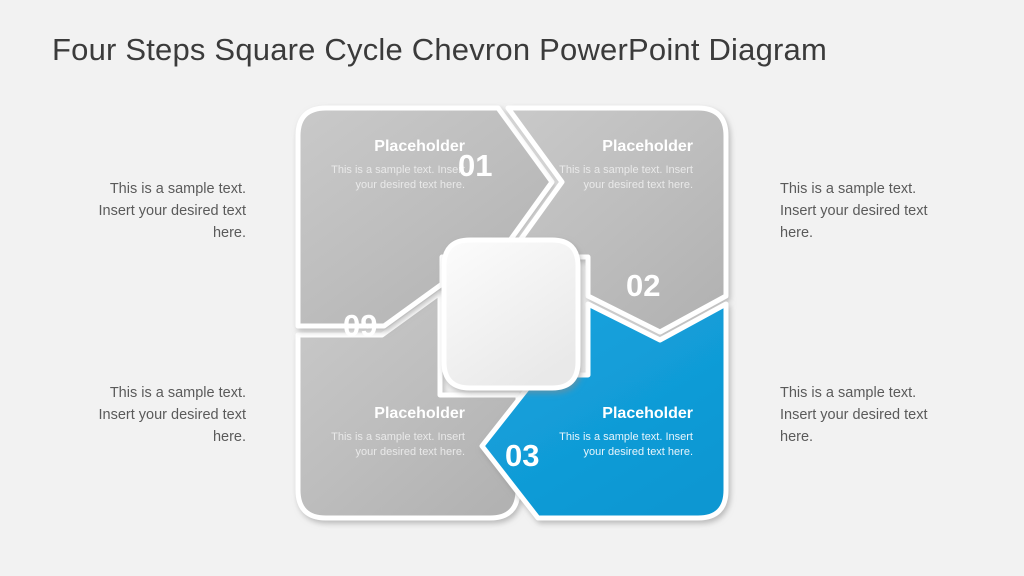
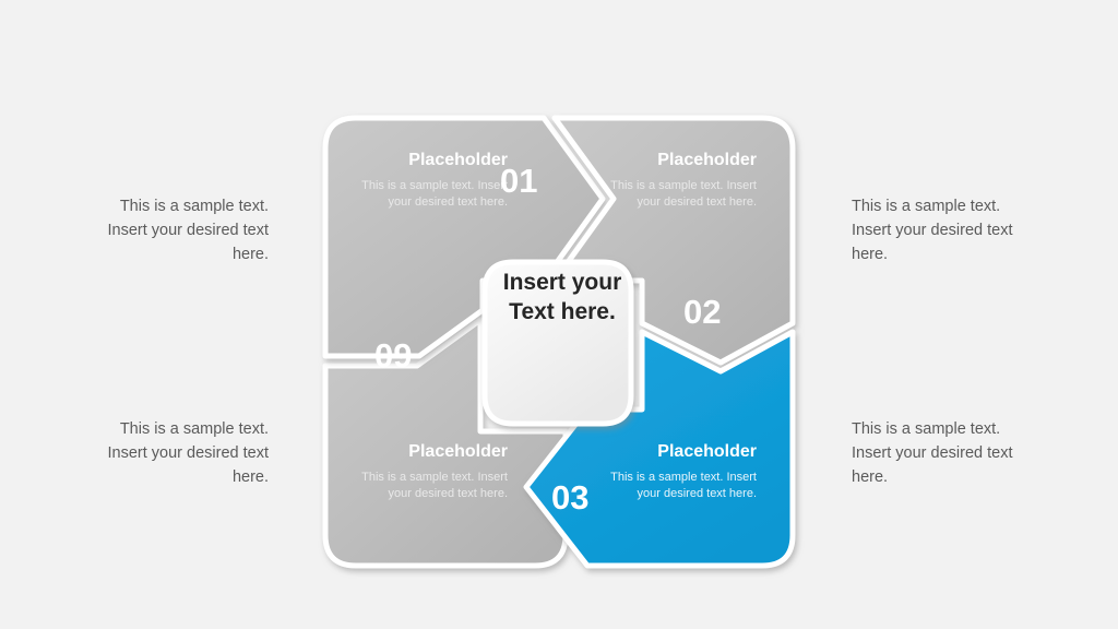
- Four Steps Square Cycle Chevron PowerPoint Diagram
  This is a sample text. Insert your desired text here.
  This is a sample text. Insert your desired text here.
  This is a sample text. Insert your desired text here.
  This is a sample text. Insert your desired text here.
  Placeholder
  This is a sample text. Insert your desired text here.
  01
  Placeholder
  This is a sample text. Insert your desired text here.
  02
  Placeholder
  This is a sample text. Insert your desired text here.
  03
  Placeholder
  This is a sample text. Insert your desired text here.
  09
+ Insert your Text here.
